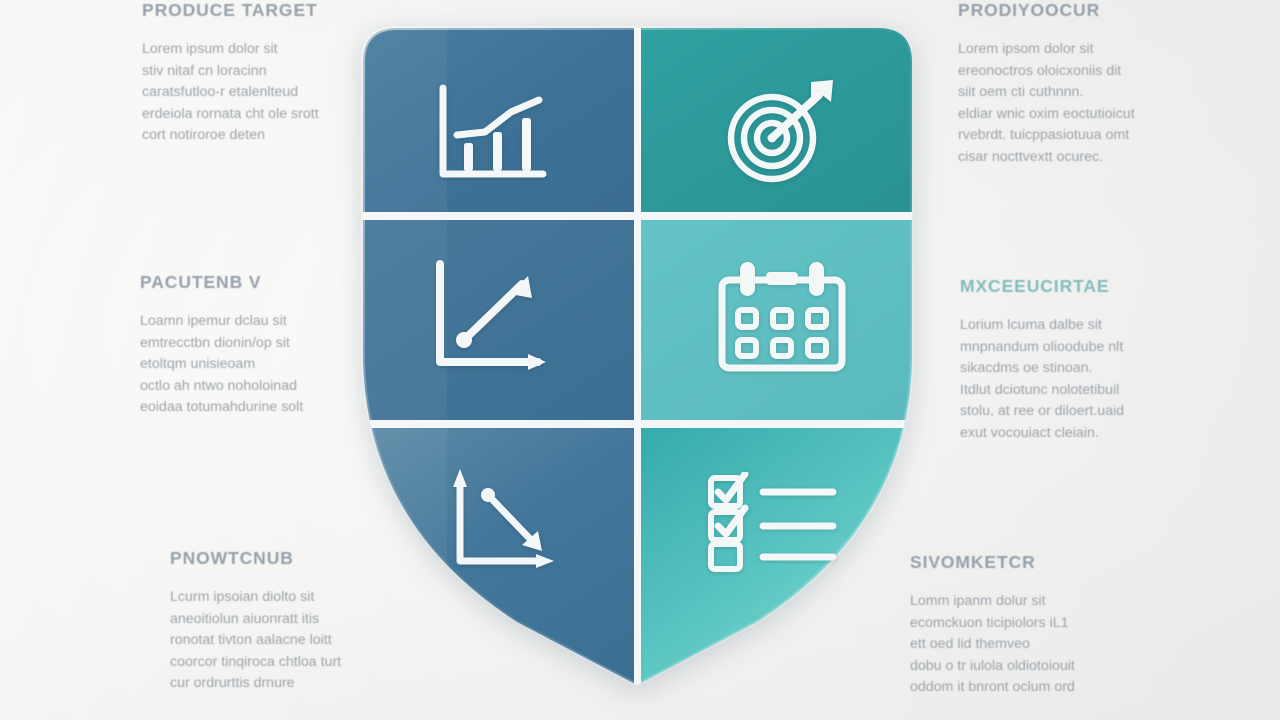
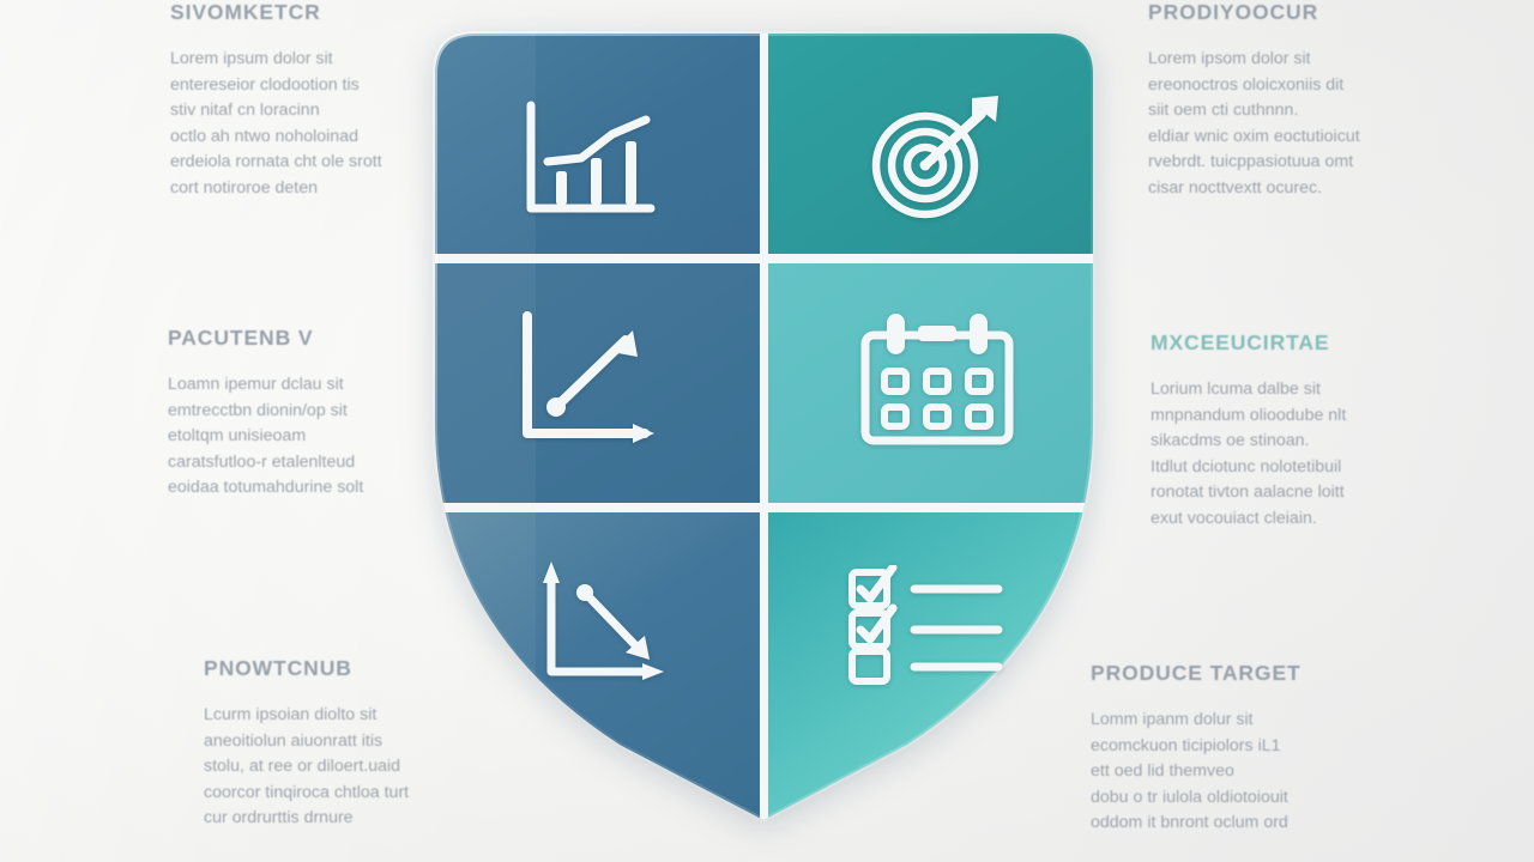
- PRODUCE TARGET
+ SIVOMKETCR
  Lorem ipsum dolor sit
+ entereseior clodootion tis
  stiv nitaf cn loracinn
- caratsfutloo-r etalenlteud
+ octlo ah ntwo noholoinad
  erdeiola rornata cht ole srott
  cort notiroroe deten
  PRODIYOOCUR
  Lorem ipsom dolor sit
  ereonoctros oloicxoniis dit
  siit oem cti cuthnnn.
  eldiar wnic oxim eoctutioicut
  rvebrdt. tuicppasiotuua omt
  cisar nocttvextt ocurec.
  PACUTENB V
  Loamn ipemur dclau sit
  emtrecctbn dionin/op sit
  etoltqm unisieoam
- octlo ah ntwo noholoinad
+ caratsfutloo-r etalenlteud
  eoidaa totumahdurine solt
  MXCEEUCIRTAE
  Lorium lcuma dalbe sit
  mnpnandum olioodube nlt
  sikacdms oe stinoan.
  Itdlut dciotunc nolotetibuil
- stolu, at ree or diloert.uaid
+ ronotat tivton aalacne loitt
  exut vocouiact cleiain.
  PNOWTCNUB
  Lcurm ipsoian diolto sit
  aneoitiolun aiuonratt itis
- ronotat tivton aalacne loitt
+ stolu, at ree or diloert.uaid
  coorcor tinqiroca chtloa turt
  cur ordrurttis drnure
- SIVOMKETCR
+ PRODUCE TARGET
  Lomm ipanm dolur sit
  ecomckuon ticipiolors iL1
  ett oed lid themveo
  dobu o tr iulola oldiotoiouit
  oddom it bnront oclum ord
